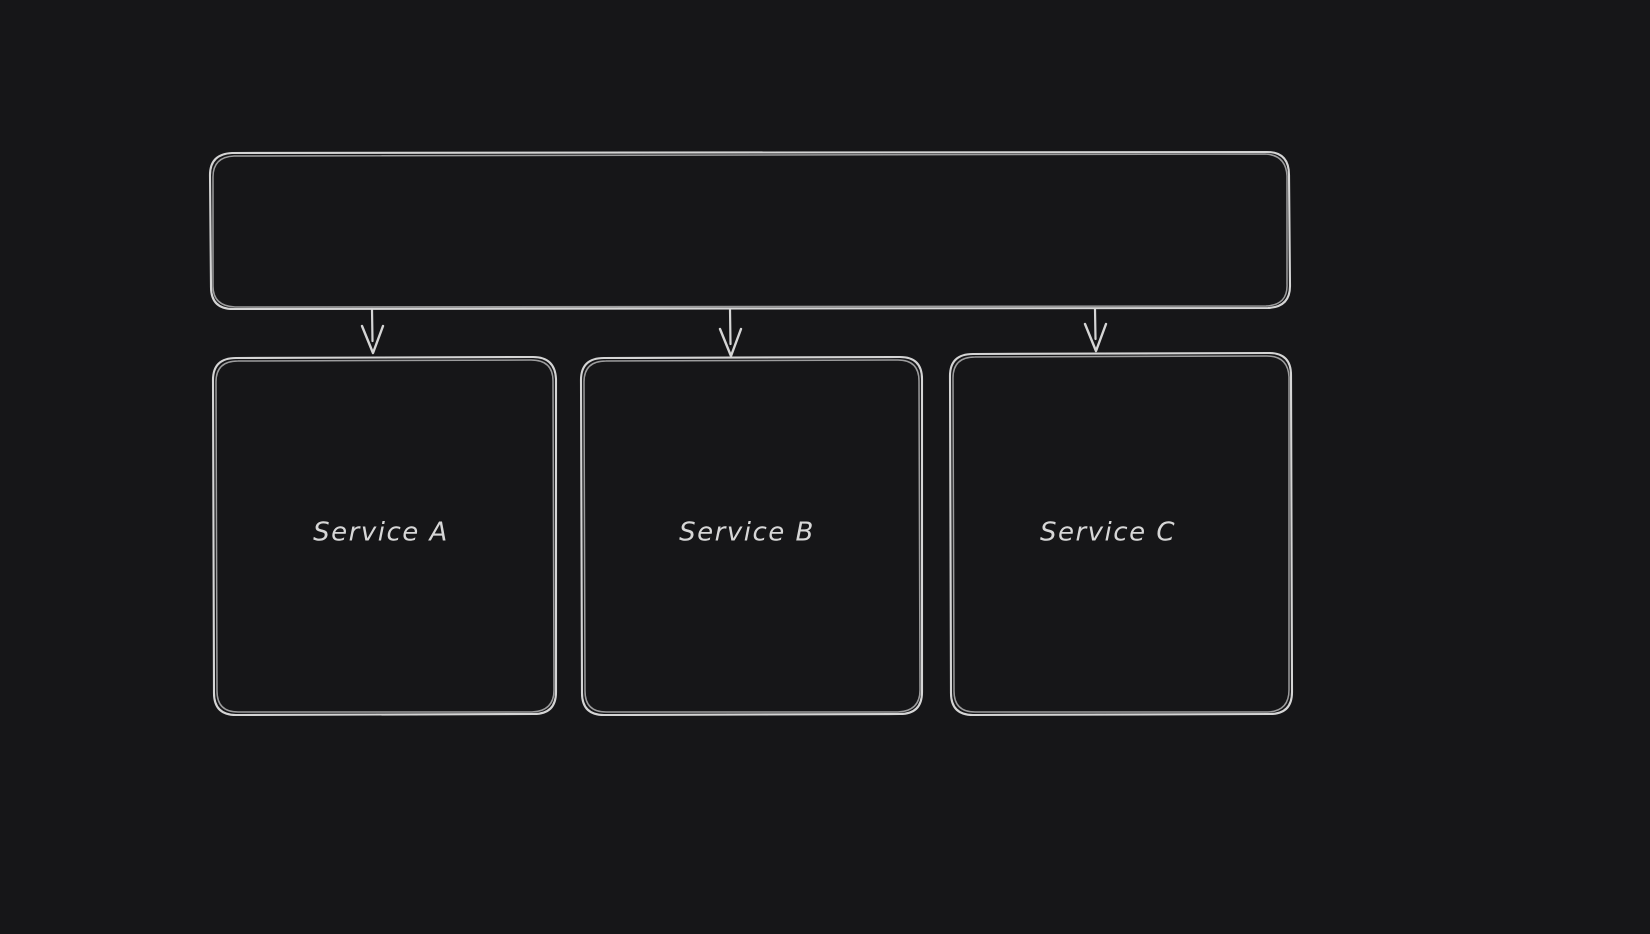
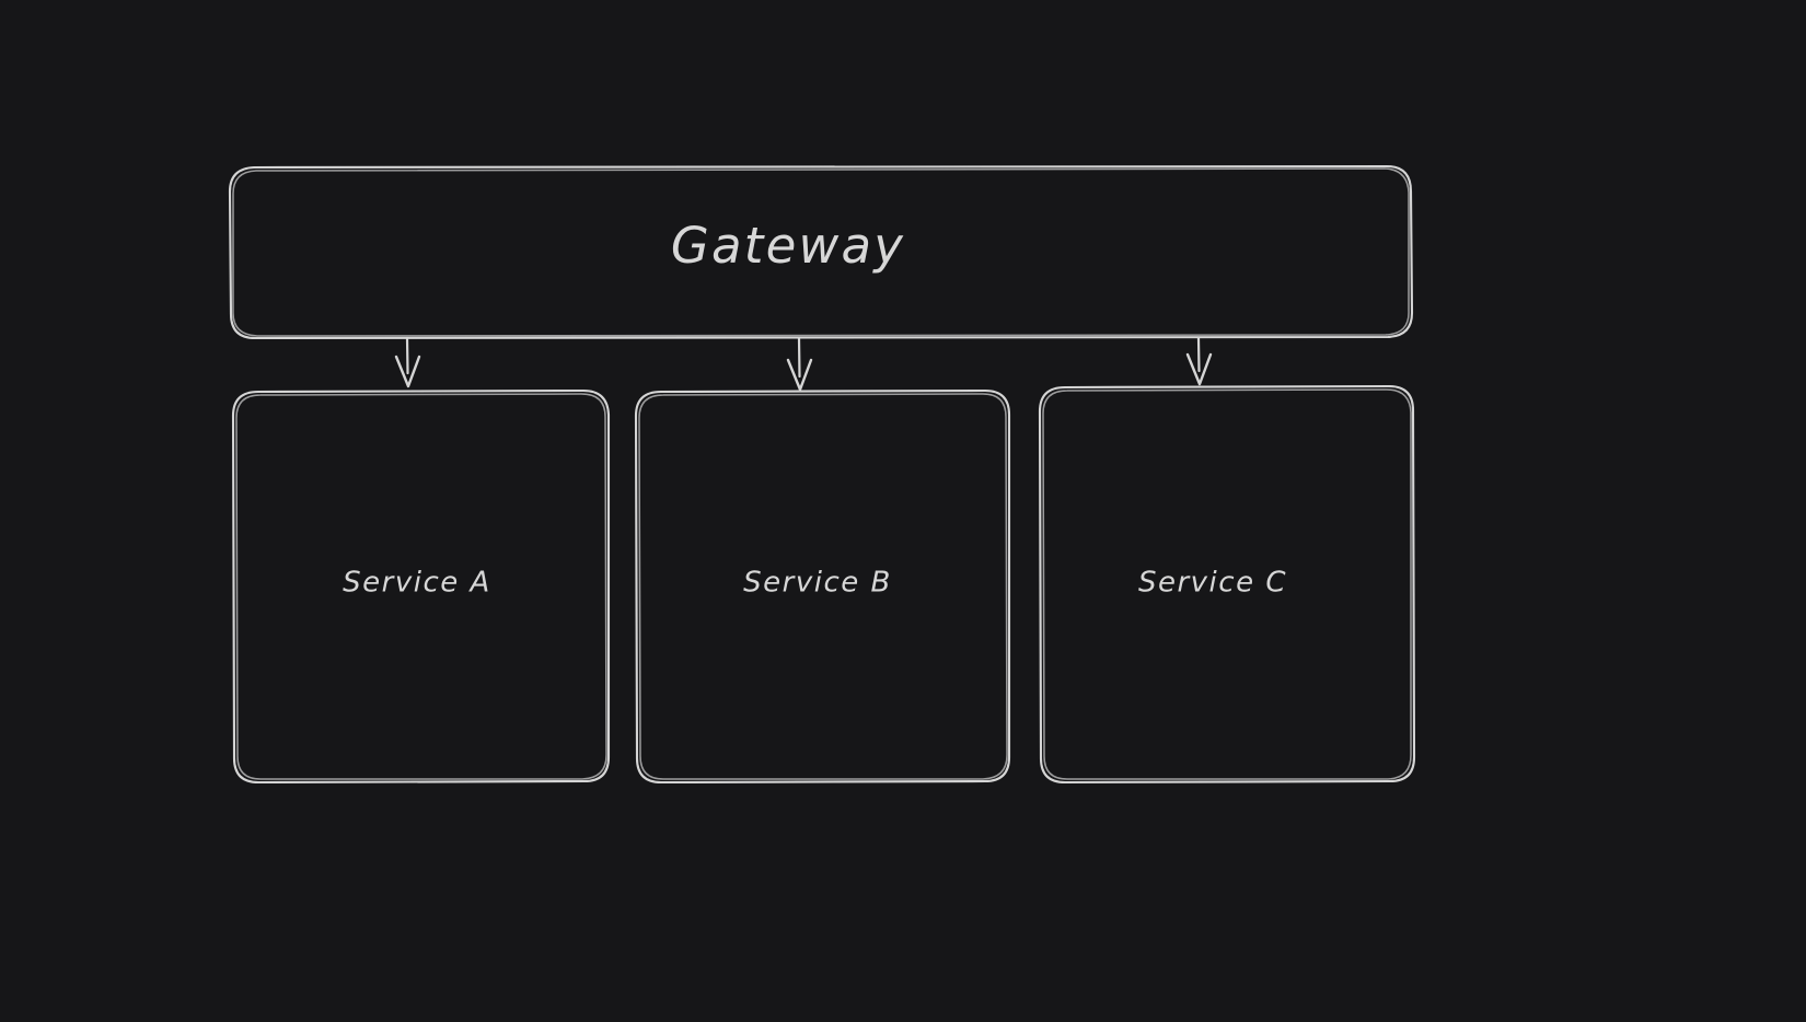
+ Gateway
  Service A
  Service B
  Service C
